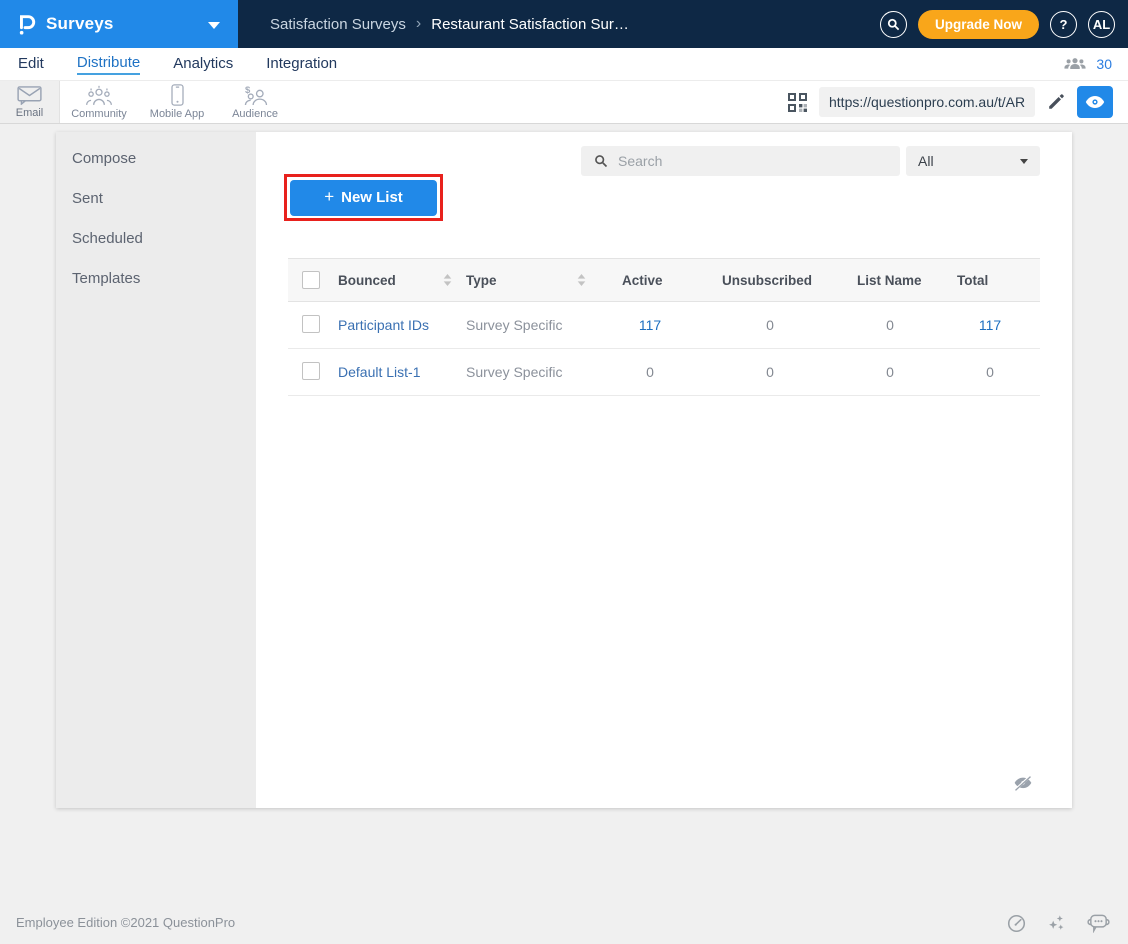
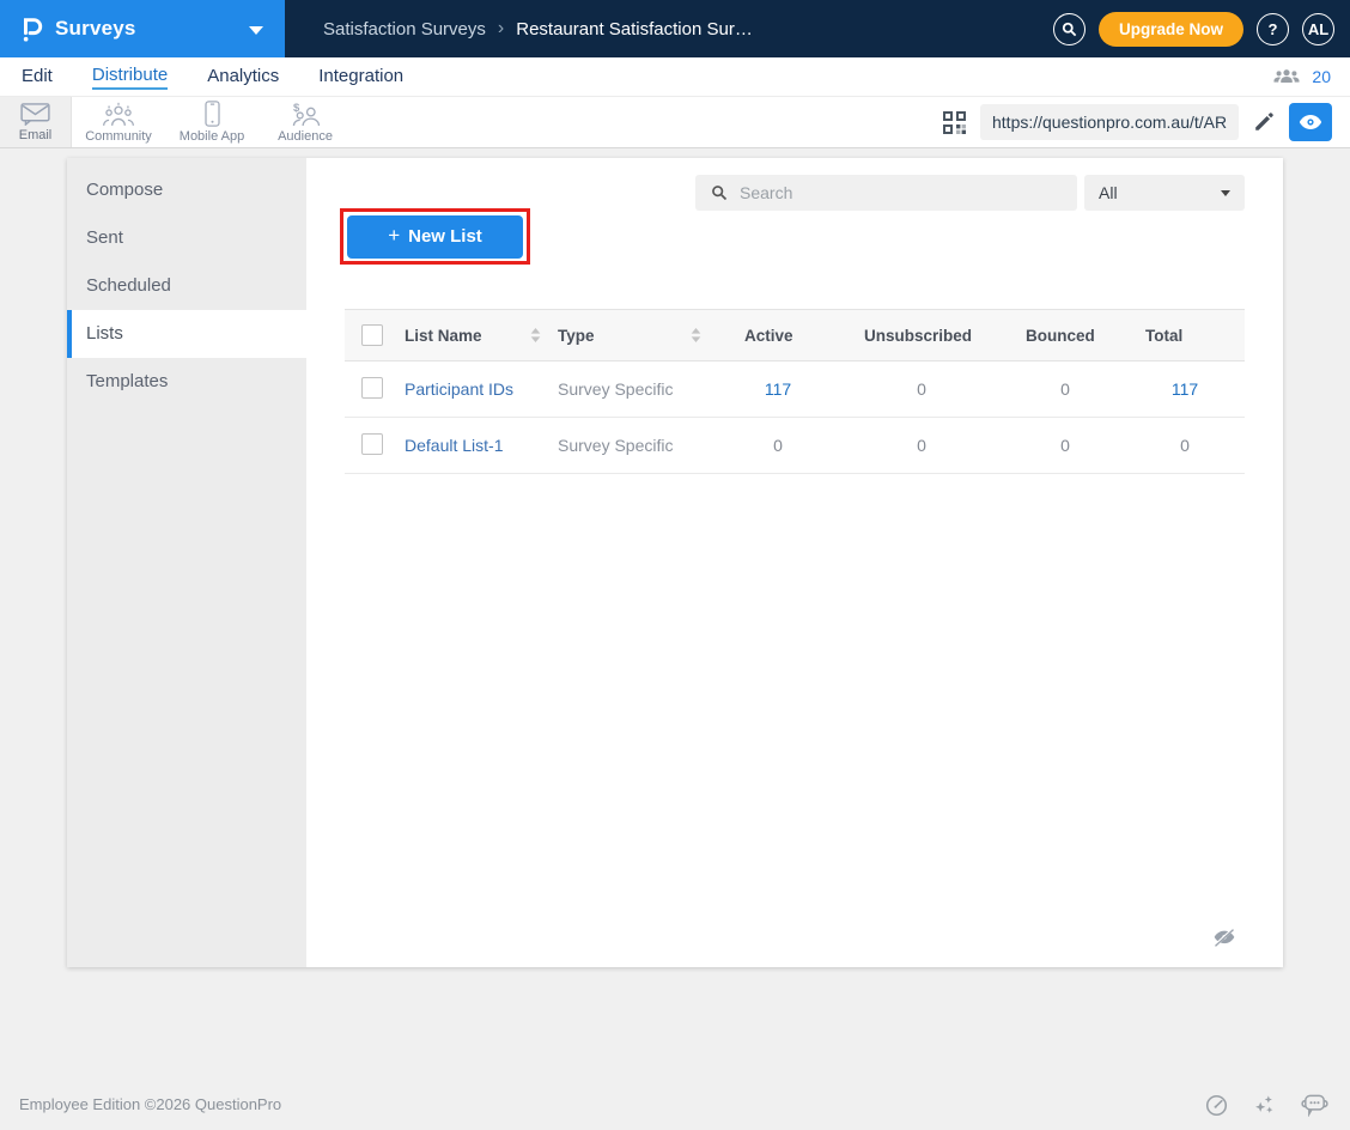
  Surveys
  Satisfaction Surveys
  ›
  Restaurant Satisfaction Sur…
  Upgrade Now
  ?
  AL
  Edit
  Distribute
  Analytics
  Integration
- 30
+ 20
  Email
  Community
  Mobile App
  $
  Audience
  https://questionpro.com.au/t/AR
  Compose
  Sent
  Scheduled
+ Lists
  Templates
  Search
  All
  +
  New List
- Bounced
+ List Name
  Type
  Active
  Unsubscribed
- List Name
+ Bounced
  Total
  Participant IDs
  Survey Specific
  117
  0
  0
  117
  Default List-1
  Survey Specific
  0
  0
  0
  0
- Employee Edition ©2021 QuestionPro
+ Employee Edition ©2026 QuestionPro
